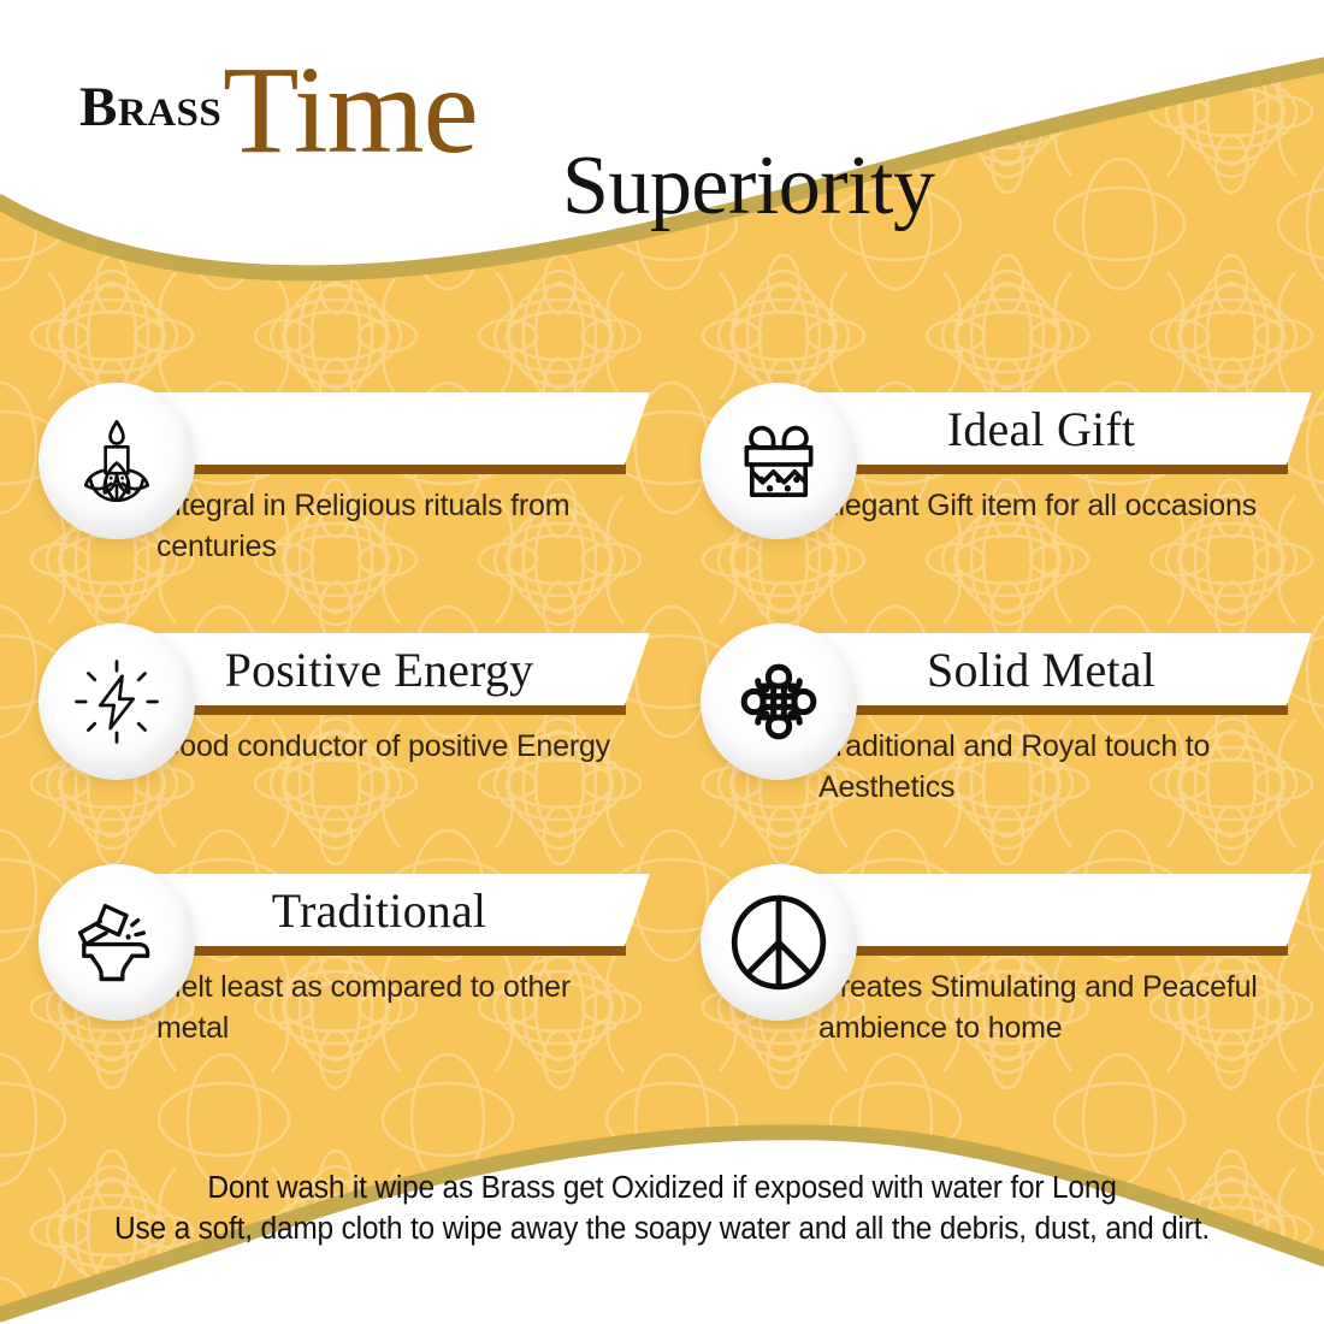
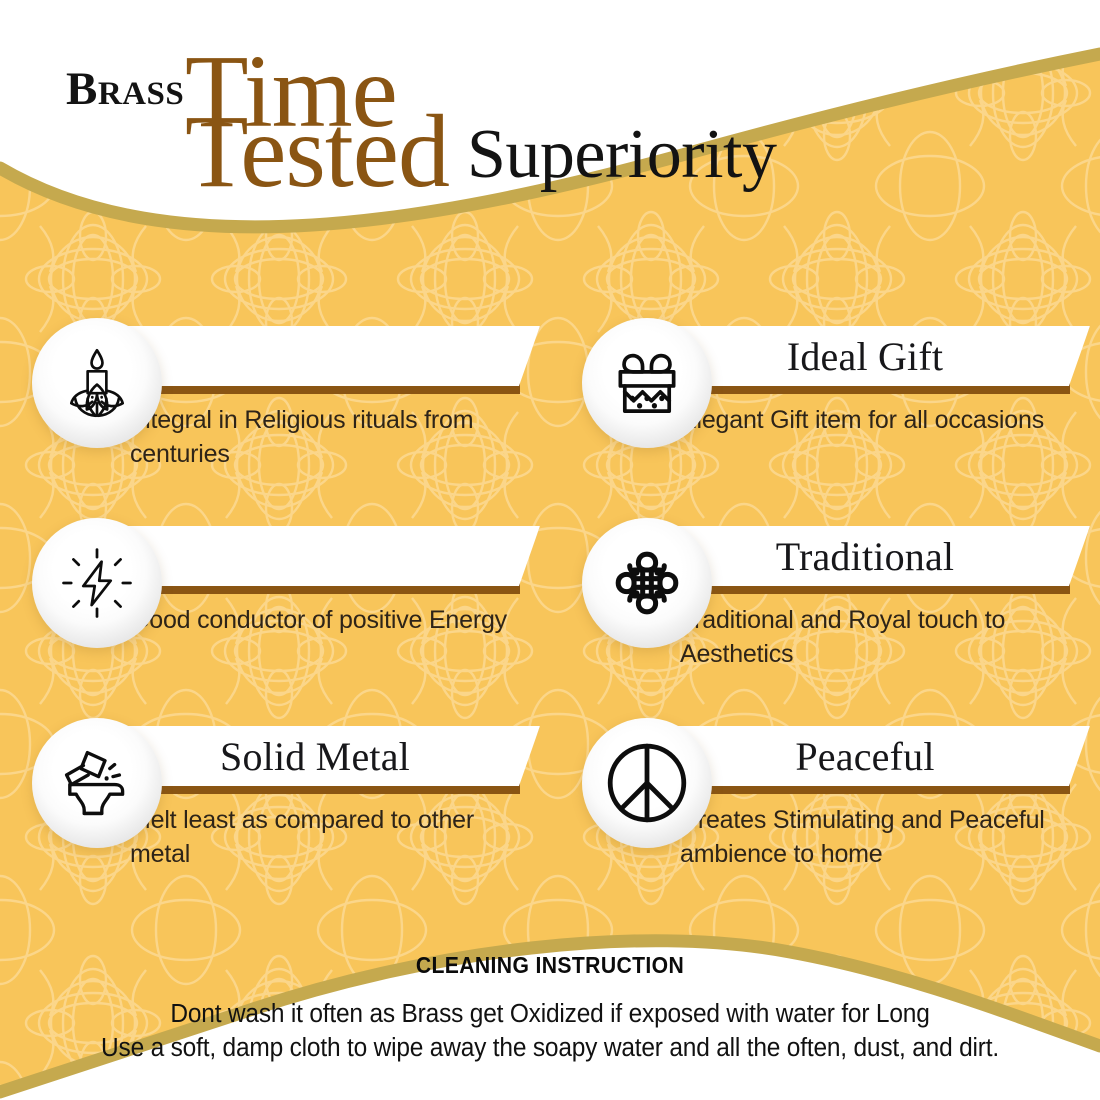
  Brass
  Time
+ Tested
  Superiority
  tegral in Religious rituals from centuries
  Ideal Gift
  egant Gift item for all occasions
- Positive Energy
  ood conductor of positive Energy
- Solid Metal
+ Traditional
  aditional and Royal touch to Aesthetics
- Traditional
+ Solid Metal
  elt least as compared to other metal
+ Peaceful
  reates Stimulating and Peaceful ambience to home
+ CLEANING INSTRUCTION
- Dont wash it wipe as Brass get Oxidized if exposed with water for Long
+ Dont wash it often as Brass get Oxidized if exposed with water for Long
- Use a soft, damp cloth to wipe away the soapy water and all the debris, dust, and dirt.
+ Use a soft, damp cloth to wipe away the soapy water and all the often, dust, and dirt.
